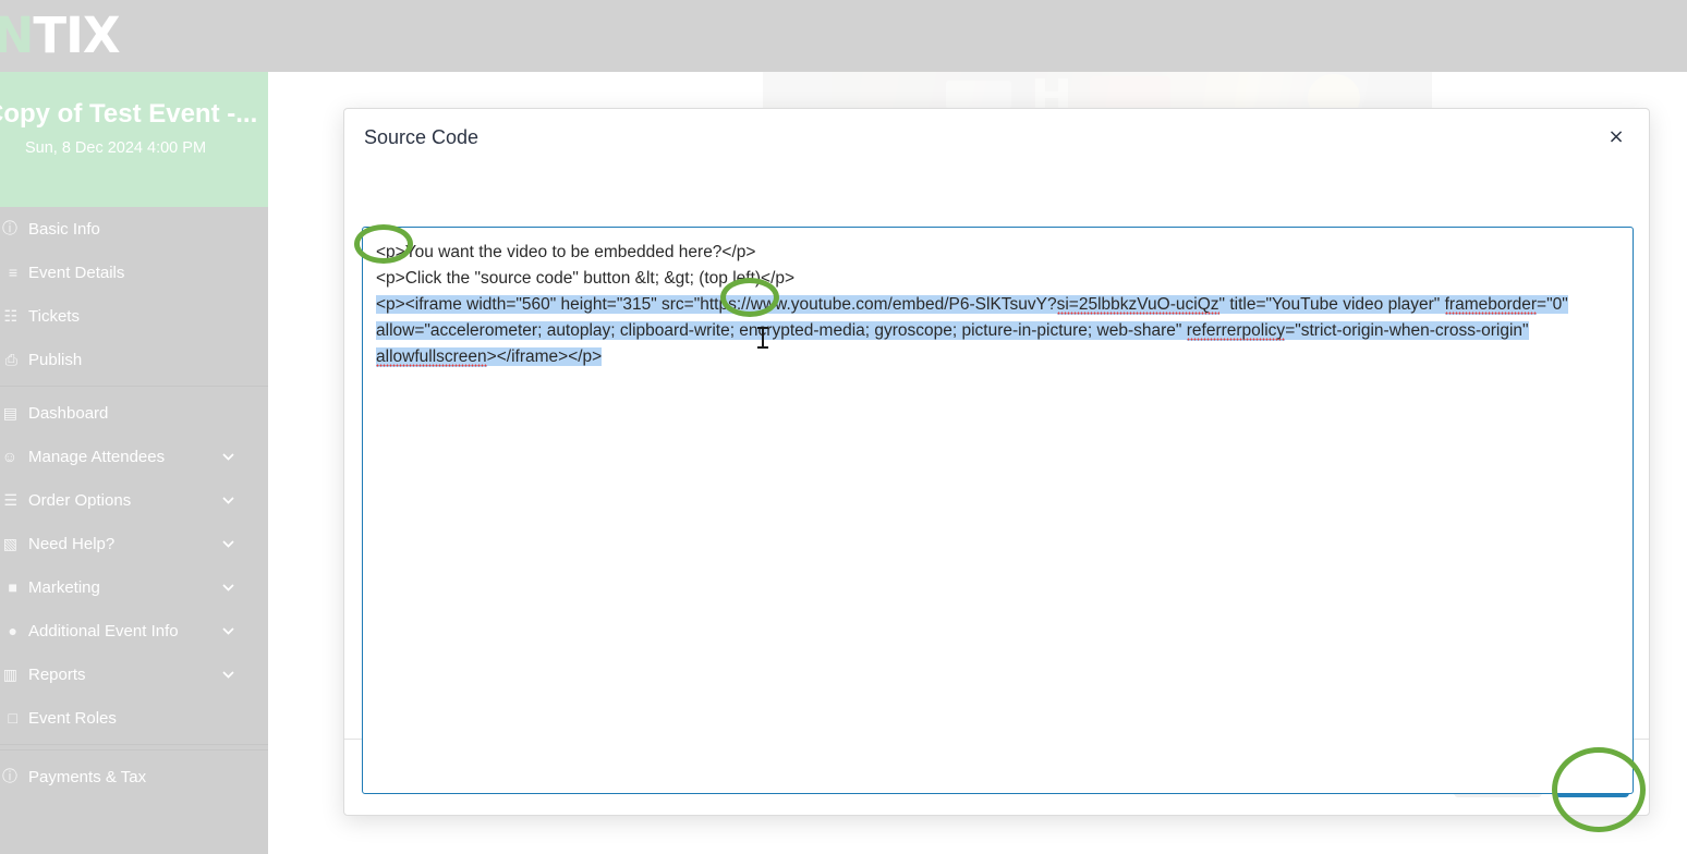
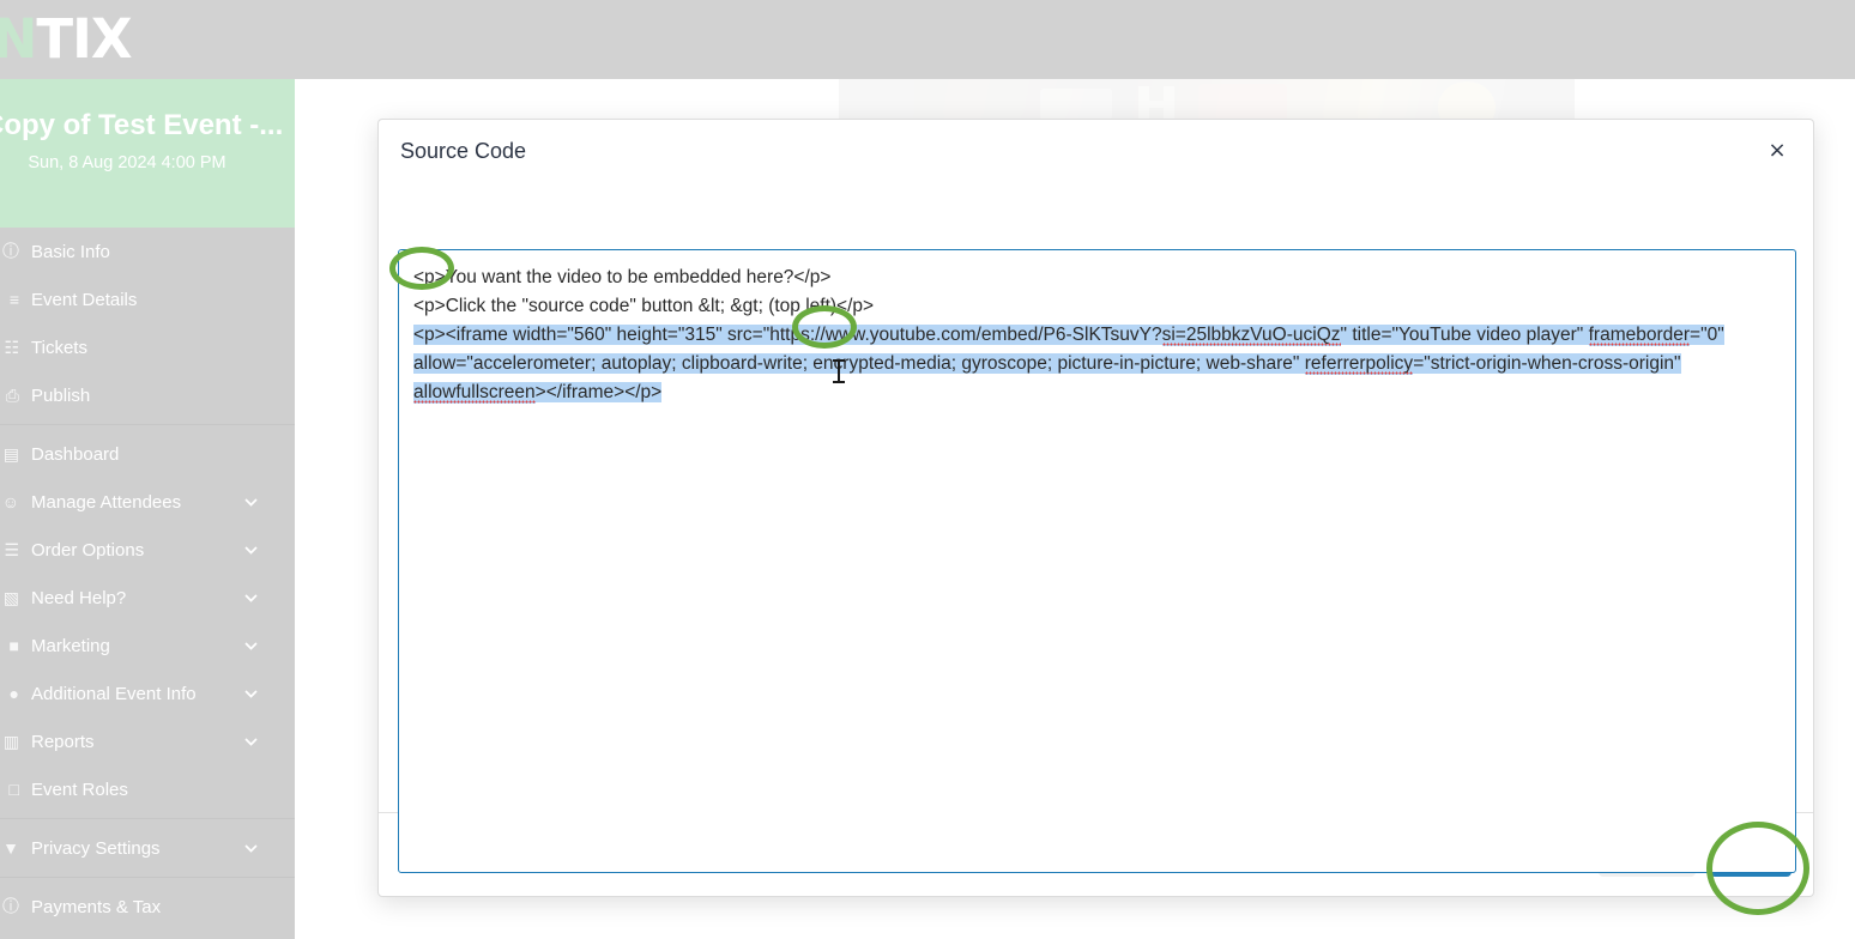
  NTIX
  opy of Test Event -...
- Sun, 8 Dec 2024 4:00 PM
+ Sun, 8 Aug 2024 4:00 PM
  ⓘ
  Basic Info
  ≡
  Event Details
  ☷
  Tickets
  ⎙
  Publish
  ▤
  Dashboard
  ☺
  Manage Attendees
  ☰
  Order Options
  ▧
  Need Help?
  ■
  Marketing
  ●
  Additional Event Info
  ▥
  Reports
  □
  Event Roles
+ ▼
+ Privacy Settings
  ⓘ
  Payments & Tax
  Source Code
  ×
  <p>You want the video to be embedded here?</p>
  <p>Click the "source code" button &lt; &gt; (top left)</p>
  <p><iframe width="560" height="315" src="https://www.youtube.com/embed/P6-SlKTsuvY?si=25lbbkzVuO-uciQz" title="YouTube video player" frameborder="0" allow="accelerometer; autoplay; clipboard-write; enrypted-media; gyroscope; picture-in-picture; web-share" referrerpolicy="strict-origin-when-cross-origin" allowfullscreen></iframe></p>
